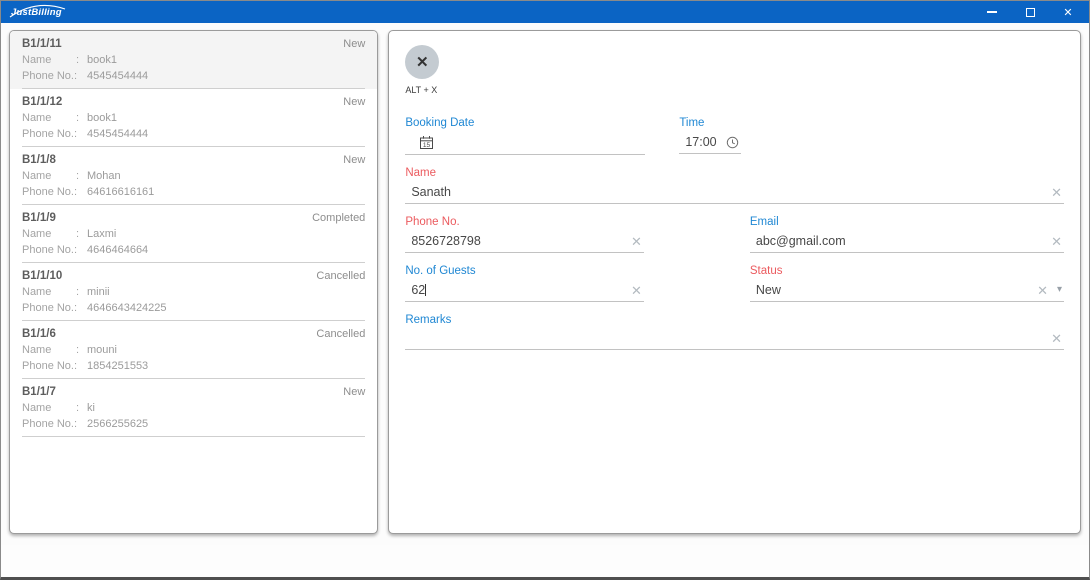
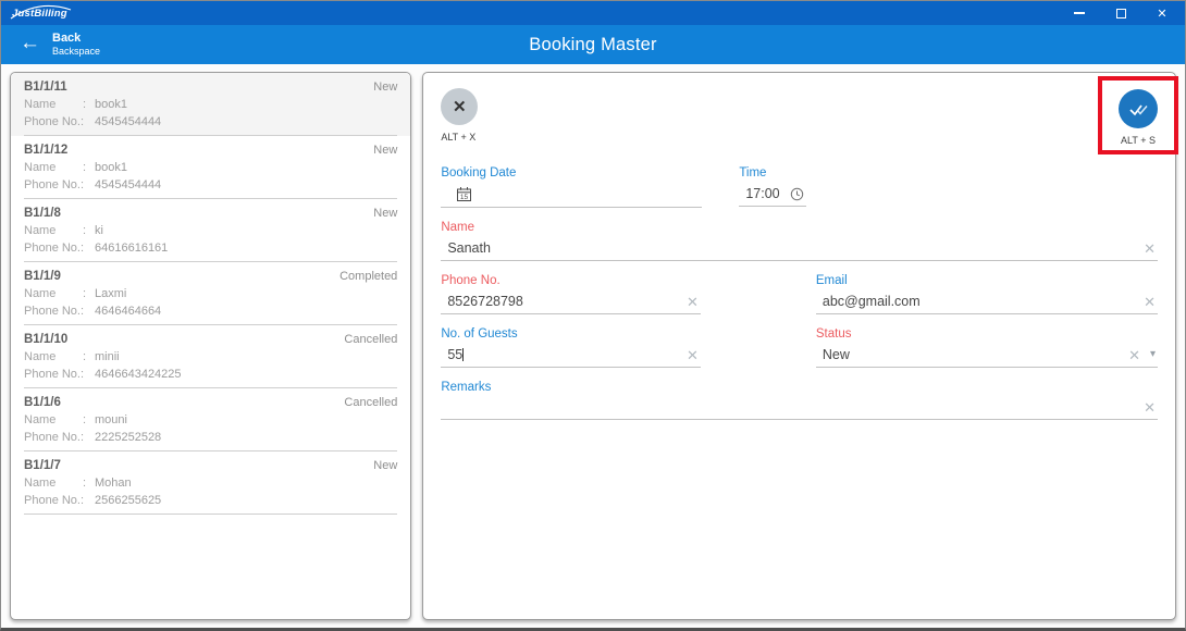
  JustBilling
  ✕
+ Booking Master
+ ←
+ Back
+ Backspace
  B1/1/11
  New
  Name
  :
  book1
  Phone No.: 4545454444
  B1/1/12
  New
  Name
  :
  book1
  Phone No.: 4545454444
  B1/1/8
  New
  Name
  :
- Mohan
+ ki
  Phone No.: 64616616161
  B1/1/9
  Completed
  Name
  :
  Laxmi
  Phone No.: 4646464664
  B1/1/10
  Cancelled
  Name
  :
  minii
  Phone No.: 4646643424225
  B1/1/6
  Cancelled
  Name
  :
  mouni
- Phone No.: 1854251553
+ Phone No.: 2225252528
  B1/1/7
  New
  Name
  :
- ki
+ Mohan
  Phone No.: 2566255625
  ✕
  ALT + X
+ ALT + S
  Booking Date
  Time
  17:00
  Name
  Sanath
  ✕
  Phone No.
  8526728798
  ✕
  Email
  abc@gmail.com
  ✕
  No. of Guests
- 62
+ 55
  ✕
  Status
  New
  ✕
  ▾
  Remarks
  ✕
